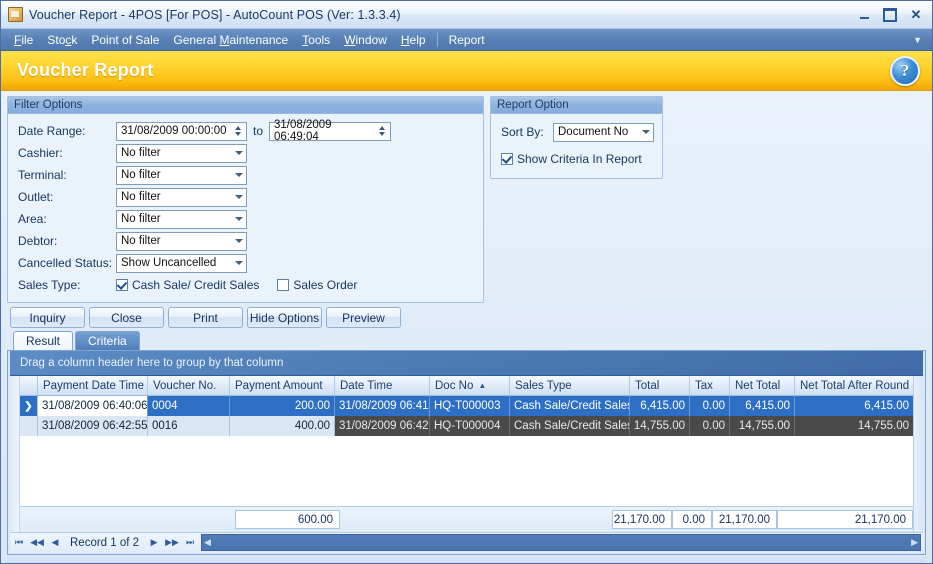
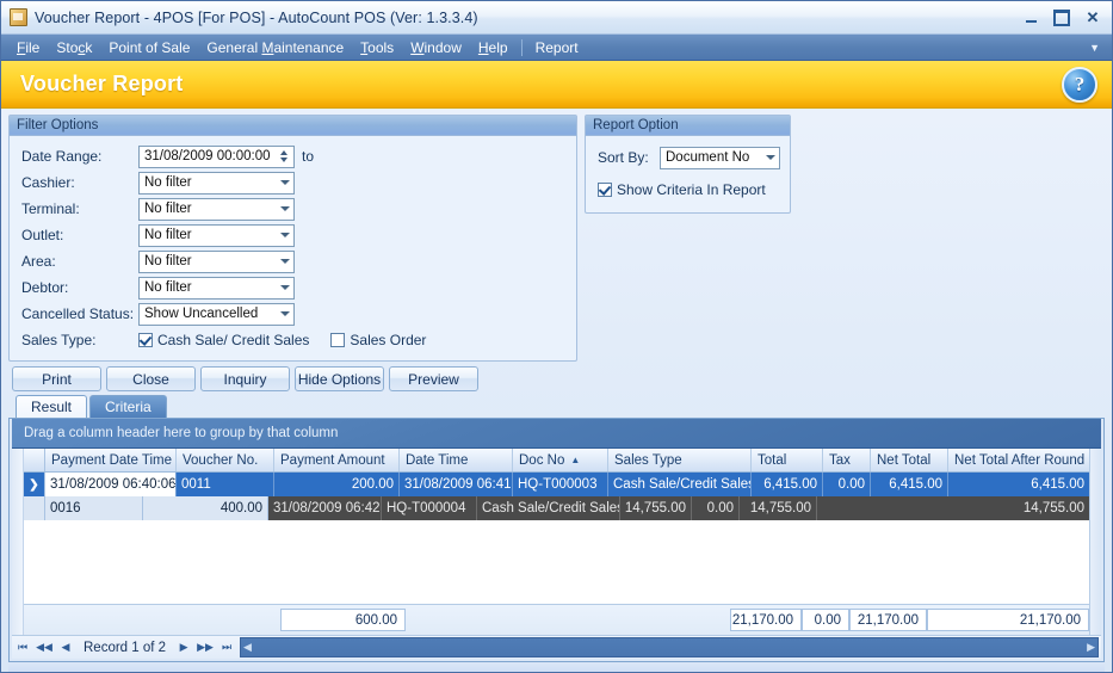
  Voucher Report - 4POS [For POS] - AutoCount POS (Ver: 1.3.3.4)
  ✕
  File
  Stock
  Point of Sale
  General Maintenance
  Tools
  Window
  Help
  Report
  ▼
  Voucher Report
  ?
  Filter Options
  Date Range:
  31/08/2009 00:00:00
  to
- 31/08/2009 06:49:04
  Cashier:
  No filter
  Terminal:
  No filter
  Outlet:
  No filter
  Area:
  No filter
  Debtor:
  No filter
  Cancelled Status:
  Show Uncancelled
  Sales Type:
  Cash Sale/ Credit Sales
  Sales Order
  Report Option
  Sort By:
  Document No
  Show Criteria In Report
- Inquiry
+ Print
  Close
- Print
+ Inquiry
  Hide Options
  Preview
  Result
  Criteria
  Drag a column header here to group by that column
  Payment Date Time
  Voucher No.
  Payment Amount
  Date Time
  Doc No
  ▲
  Sales Type
  Total
  Tax
  Net Total
  Net Total After Round
  ❯
  31/08/2009 06:40:06
- 0004
+ 0011
  200.00
  31/08/2009 06:41
  HQ-T000003
  Cash Sale/Credit Sale
  6,415.00
  0.00
  6,415.00
  6,415.00
- 31/08/2009 06:42:55
  0016
  400.00
  31/08/2009 06:42
  HQ-T000004
  Cash Sale/Credit Sale
  14,755.00
  0.00
  14,755.00
  14,755.00
  600.00
  21,170.00
  0.00
  21,170.00
  21,170.00
  ⏮
  ◀◀
  ◀
  Record 1 of 2
  ▶
  ▶▶
  ⏭
  ◀
  ▶
